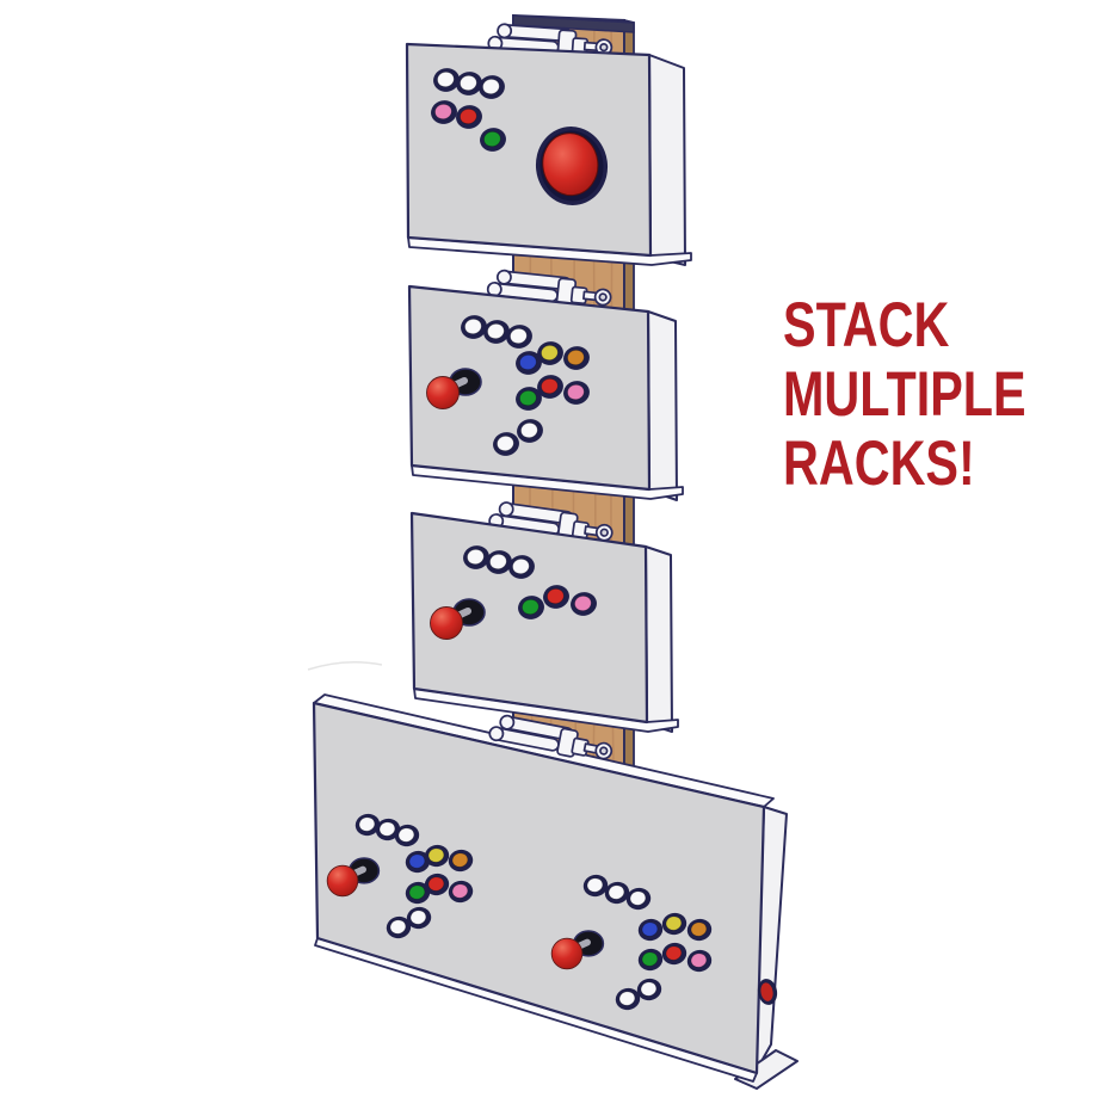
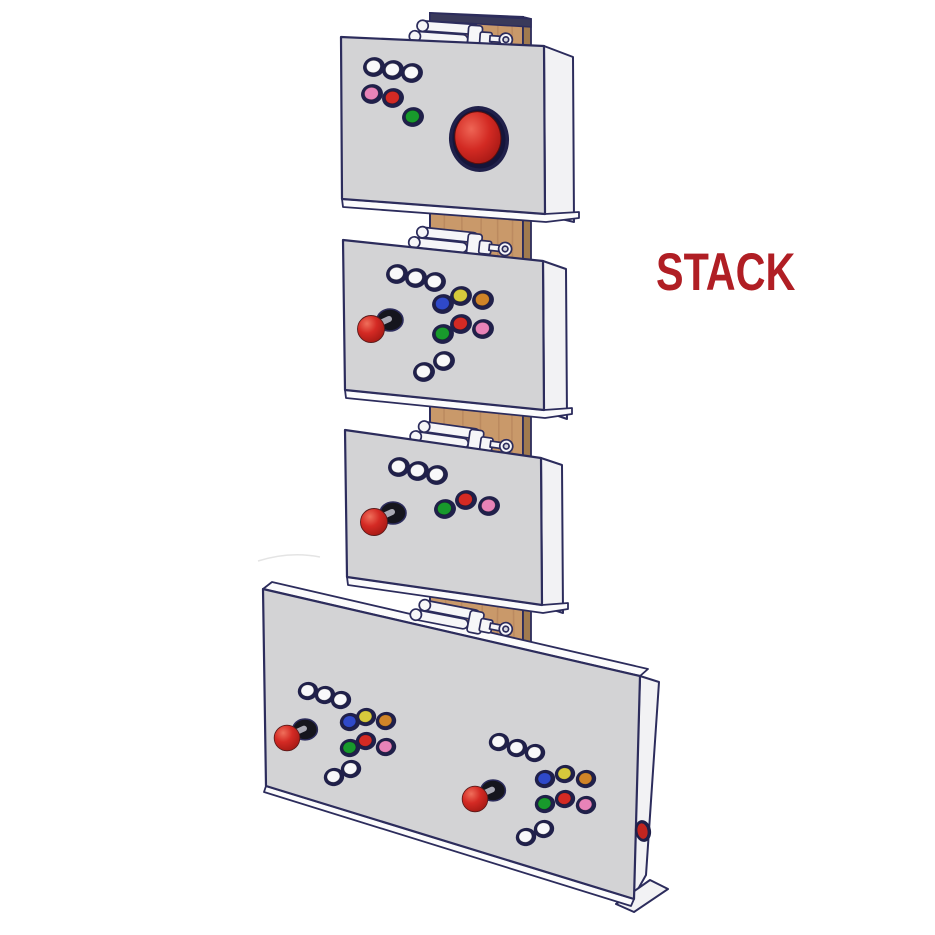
  STACK
- MULTIPLE
- RACKS!
